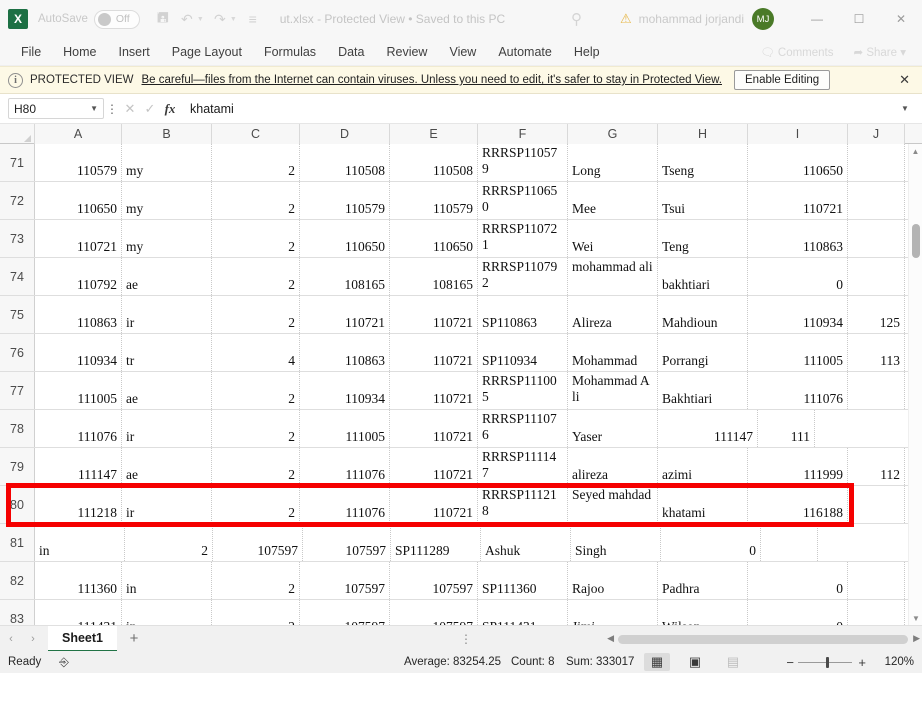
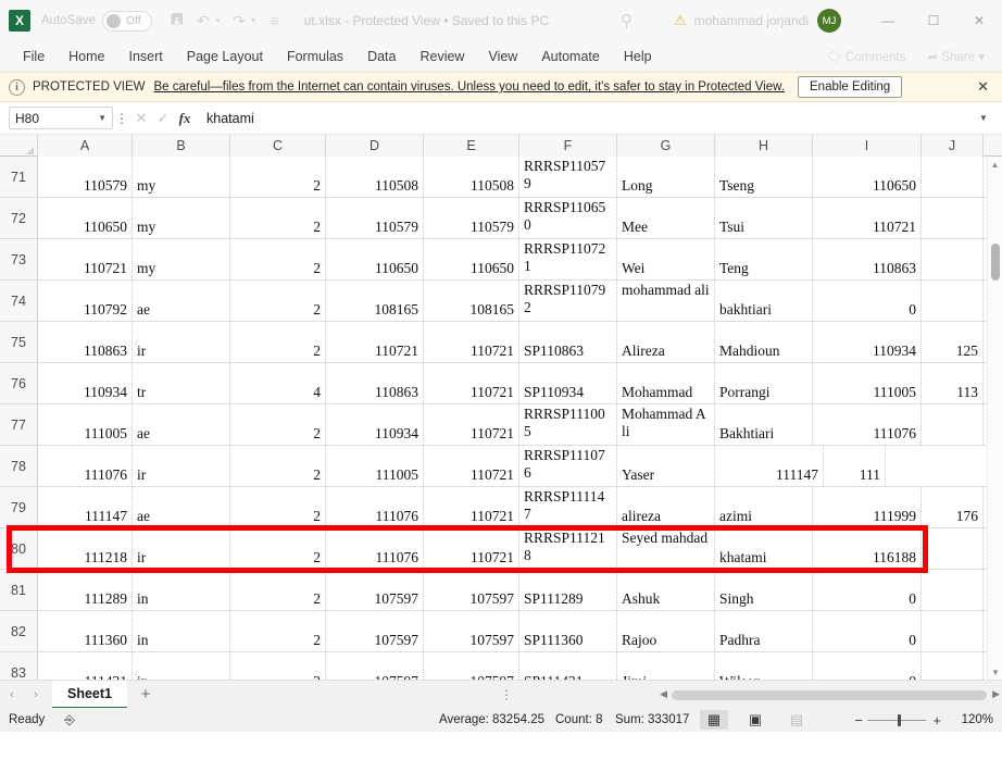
  X
  AutoSave
  Off
  🖪
  ↶
  ↷
  ≡
  ut.xlsx - Protected View • Saved to this PC
  ⚲
  ⚠
  mohammad jorjandi
  MJ
  —
  ☐
  ✕
  File
  Home
  Insert
  Page Layout
  Formulas
  Data
  Review
  View
  Automate
  Help
  Comments
  ➦ Share ▾
  i
  PROTECTED VIEW
  Be careful—files from the Internet can contain viruses. Unless you need to edit, it's safer to stay in Protected View.
  Enable Editing
  ✕
  H80
  ▼
  ⋮
  ✕
  ✓
  fx
  khatami
  ▼
  A
  B
  C
  D
  E
  F
  G
  H
  I
  J
  71
  110579
  my
  2
  110508
  110508
  RRRSP110579
  Long
  Tseng
  110650
  72
  110650
  my
  2
  110579
  110579
  RRRSP110650
  Mee
  Tsui
  110721
  73
  110721
  my
  2
  110650
  110650
  RRRSP110721
  Wei
  Teng
  110863
  74
  110792
  ae
  2
  108165
  108165
  RRRSP110792
  mohammad ali
  bakhtiari
  0
  75
  110863
  ir
  2
  110721
  110721
  SP110863
  Alireza
  Mahdioun
  110934
  125
  76
  110934
  tr
  4
  110863
  110721
  SP110934
  Mohammad
  Porrangi
  111005
  113
  77
  111005
  ae
  2
  110934
  110721
  RRRSP111005
  Mohammad Ali
  Bakhtiari
  111076
  78
  111076
  ir
  2
  111005
  110721
  RRRSP111076
  Yaser
  111147
  111
  79
  111147
  ae
  2
  111076
  110721
  RRRSP111147
  alireza
  azimi
  111999
- 112
+ 176
  80
  111218
  ir
  2
  111076
  110721
  RRRSP111218
  Seyed mahdad
  khatami
  116188
  81
+ 111289
  in
  2
  107597
  107597
  SP111289
  Ashuk
  Singh
  0
  82
  111360
  in
  2
  107597
  107597
  SP111360
  Rajoo
  Padhra
  0
  83
  ▲
  ▼
  ‹
  ›
  Sheet1
  +
  ⋮
  ◀
  ▶
  Ready
  ⎆
  Average: 83254.25
  Count: 8
  Sum: 333017
  ▦
  ▣
  ▤
  −
  +
  120%
